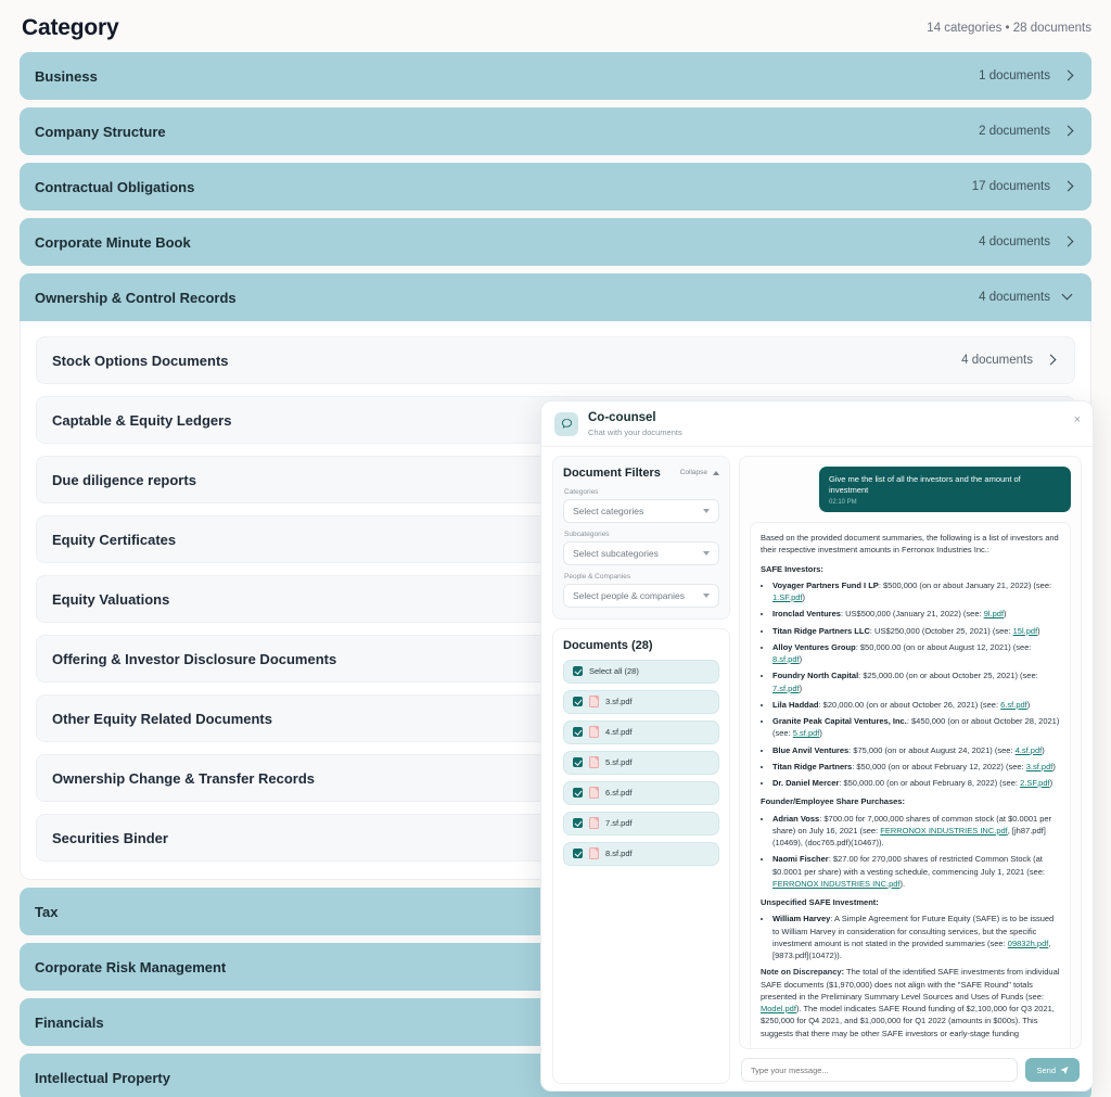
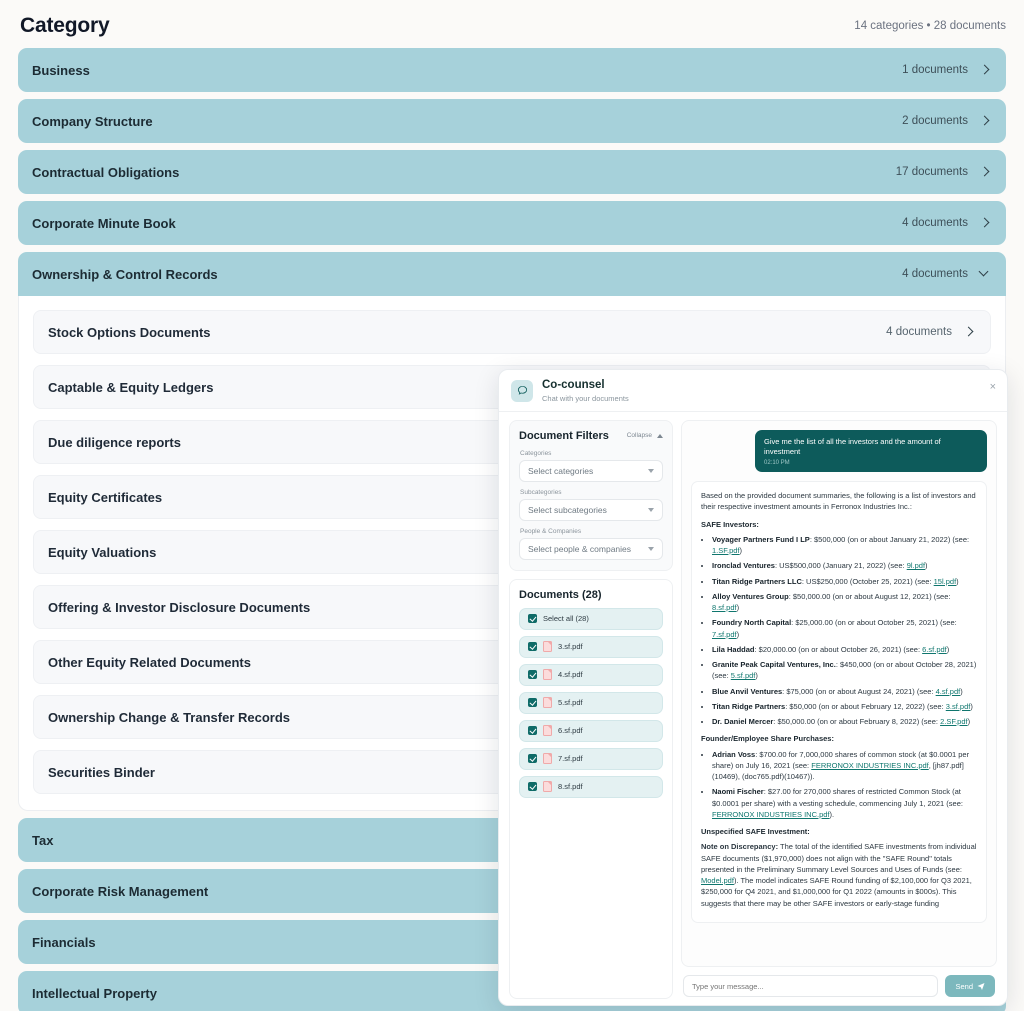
  Category
  14 categories • 28 documents
  Business
  1 documents
  Company Structure
  2 documents
  Contractual Obligations
  17 documents
  Corporate Minute Book
  4 documents
  Ownership & Control Records
  4 documents
  Stock Options Documents
  4 documents
  Captable & Equity Ledgers
  Due diligence reports
  Equity Certificates
  Equity Valuations
  Offering & Investor Disclosure Documents
  Other Equity Related Documents
  Ownership Change & Transfer Records
  Securities Binder
  Tax
  Corporate Risk Management
  Financials
  Intellectual Property
  Co-counsel
  Chat with your documents
  ×
  Document Filters
  Select categories
  Select subcategories
  Select people & companies
  Documents (28)
  Select all (28)
  3.sf.pdf
  4.sf.pdf
  5.sf.pdf
  6.sf.pdf
  7.sf.pdf
  8.sf.pdf
  Give me the list of all the investors and the amount of investment
  Based on the provided document summaries, the following is a list of investors and their respective investment amounts in Ferronox Industries Inc.:
  SAFE Investors:
  Voyager Partners Fund I LP: $500,000 (on or about January 21, 2022) (see: 1.SF.pdf)
  Ironclad Ventures: US$500,000 (January 21, 2022) (see: 9l.pdf)
  Titan Ridge Partners LLC: US$250,000 (October 25, 2021) (see: 15l.pdf)
  Alloy Ventures Group: $50,000.00 (on or about August 12, 2021) (see: 8.sf.pdf)
  Foundry North Capital: $25,000.00 (on or about October 25, 2021) (see: 7.sf.pdf)
  Lila Haddad: $20,000.00 (on or about October 26, 2021) (see: 6.sf.pdf)
  Granite Peak Capital Ventures, Inc.: $450,000 (on or about October 28, 2021) (see: 5.sf.pdf)
  Blue Anvil Ventures: $75,000 (on or about August 24, 2021) (see: 4.sf.pdf)
  Titan Ridge Partners: $50,000 (on or about February 12, 2022) (see: 3.sf.pdf)
  Dr. Daniel Mercer: $50,000.00 (on or about February 8, 2022) (see: 2.SF.pdf)
  Founder/Employee Share Purchases:
  Adrian Voss: $700.00 for 7,000,000 shares of common stock (at $0.0001 per share) on July 16, 2021 (see: FERRONOX INDUSTRIES INC.pdf, [jh87.pdf](10469), (doc765.pdf)(10467)).
  Naomi Fischer: $27.00 for 270,000 shares of restricted Common Stock (at $0.0001 per share) with a vesting schedule, commencing July 1, 2021 (see: FERRONOX INDUSTRIES INC.pdf).
  Unspecified SAFE Investment:
- William Harvey: A Simple Agreement for Future Equity (SAFE) is to be issued to William Harvey in consideration for consulting services, but the specific investment amount is not stated in the provided summaries (see: 09832h.pdf, [9873.pdf](10472)).
  Note on Discrepancy: The total of the identified SAFE investments from individual SAFE documents ($1,970,000) does not align with the "SAFE Round" totals presented in the Preliminary Summary Level Sources and Uses of Funds (see: Model.pdf). The model indicates SAFE Round funding of $2,100,000 for Q3 2021, $250,000 for Q4 2021, and $1,000,000 for Q1 2022 (amounts in $000s). This suggests that there may be other SAFE investors or early-stage funding
  Type your message...
  Send
